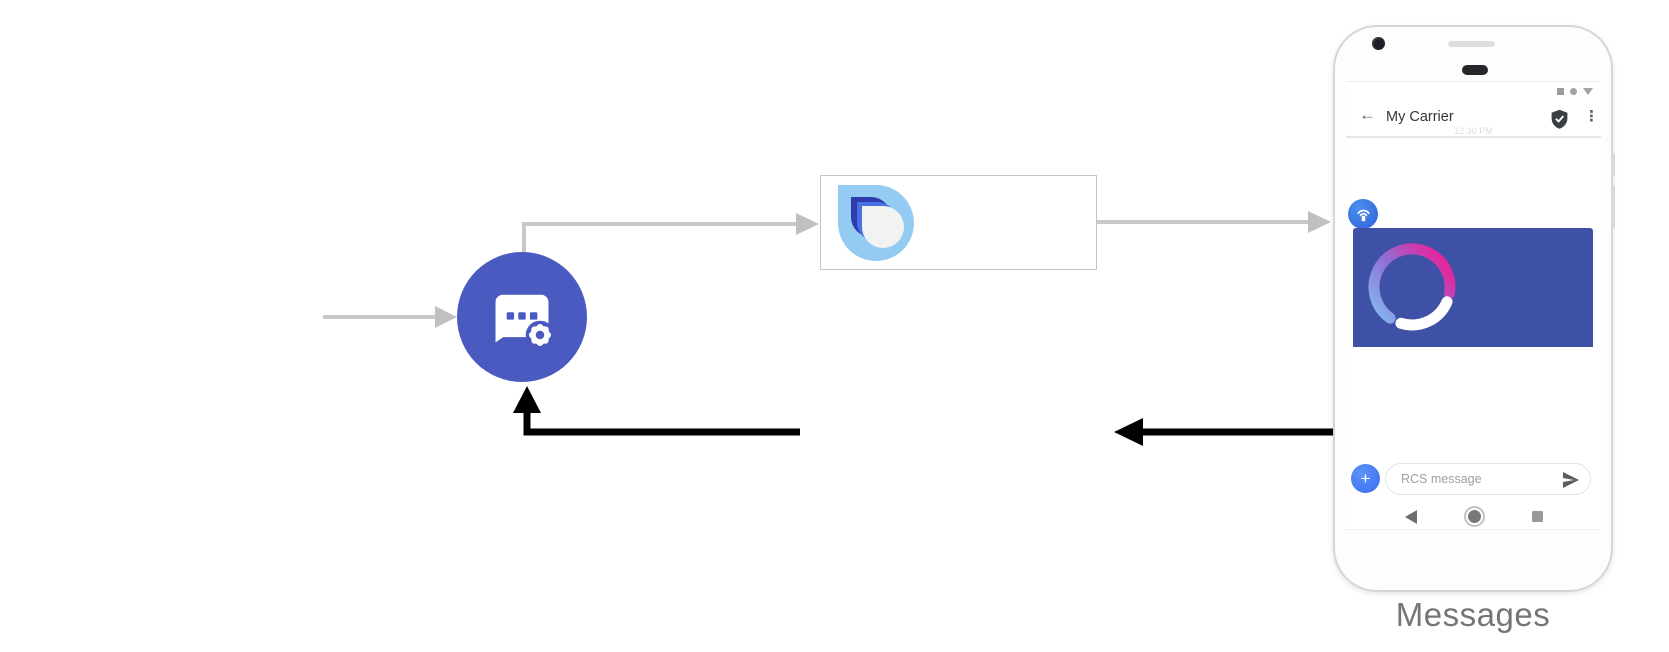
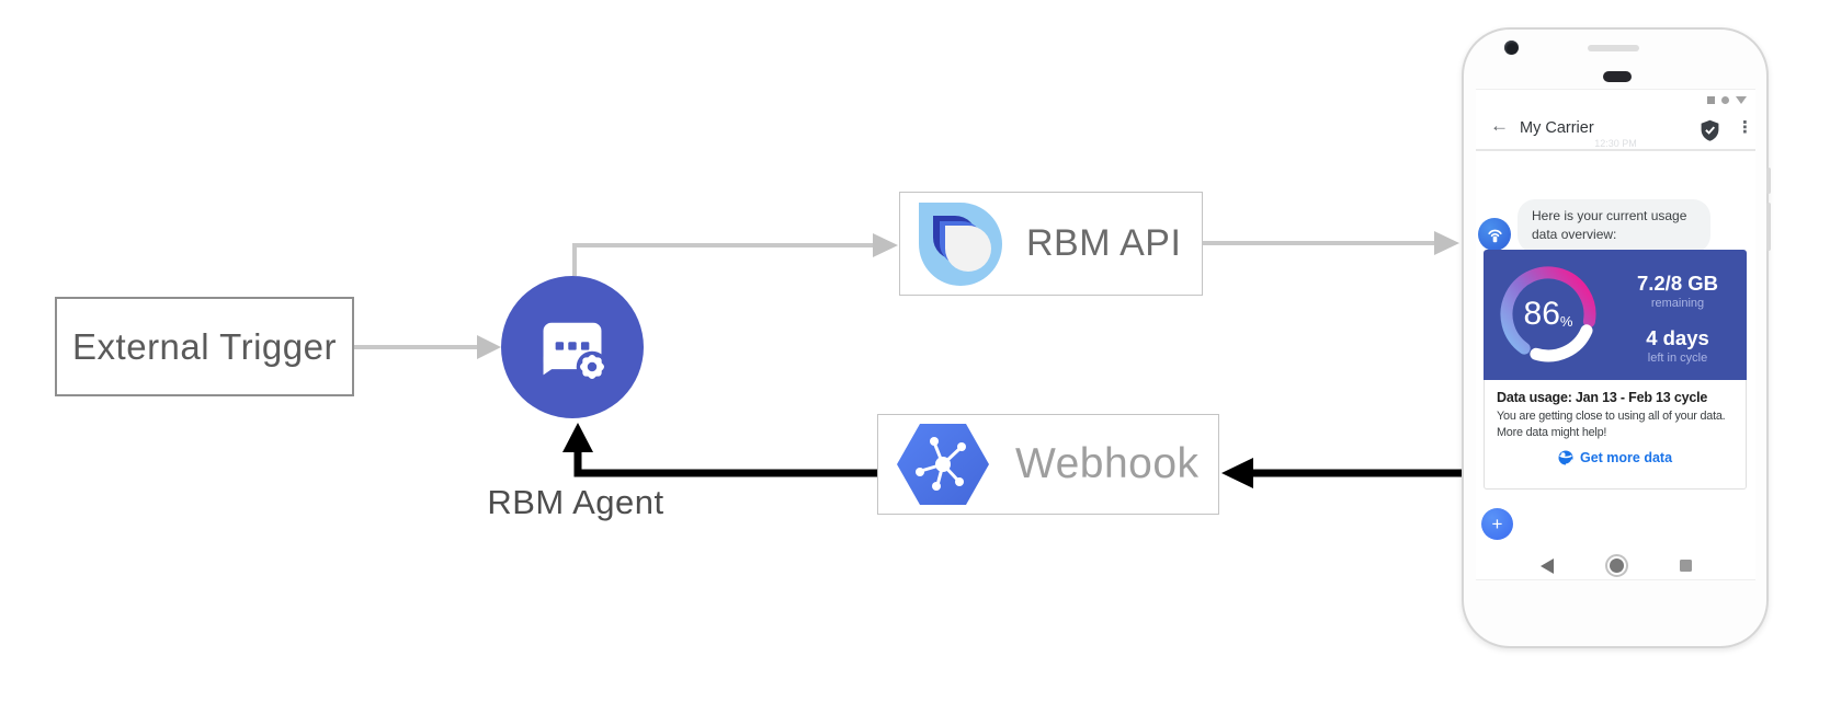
+ External Trigger
+ RBM Agent
+ RBM API
+ Webhook
  ←
  My Carrier
  ⋮
  12:30 PM
+ Here is your current usage data overview:
+ 86
+ %
+ 7.2/8 GB
+ remaining
+ 4 days
+ left in cycle
+ Data usage: Jan 13 - Feb 13 cycle
+ You are getting close to using all of your data. More data might help!
+ Get more data
  +
- RCS message
- Messages
